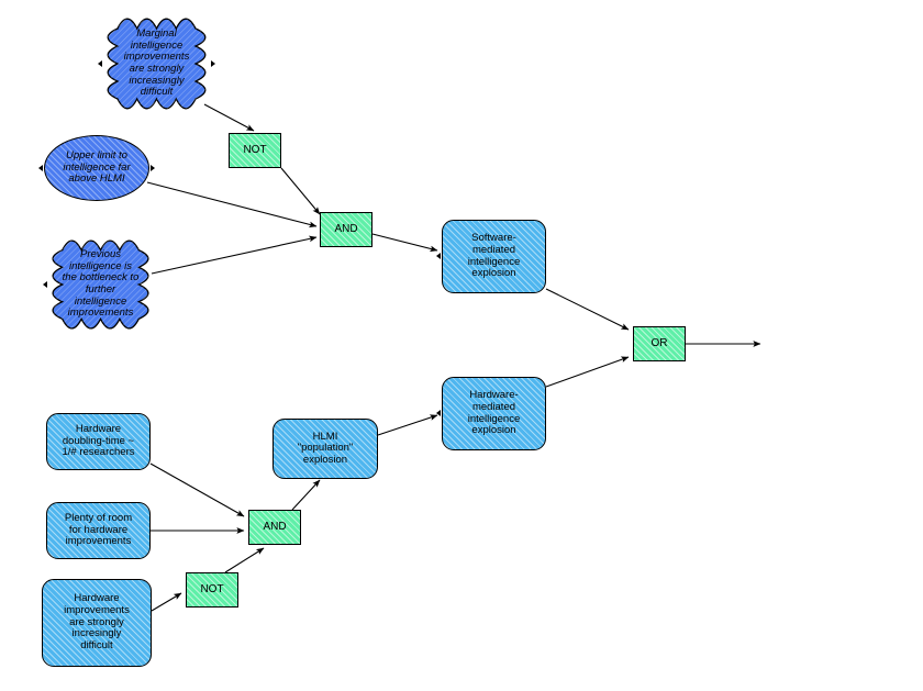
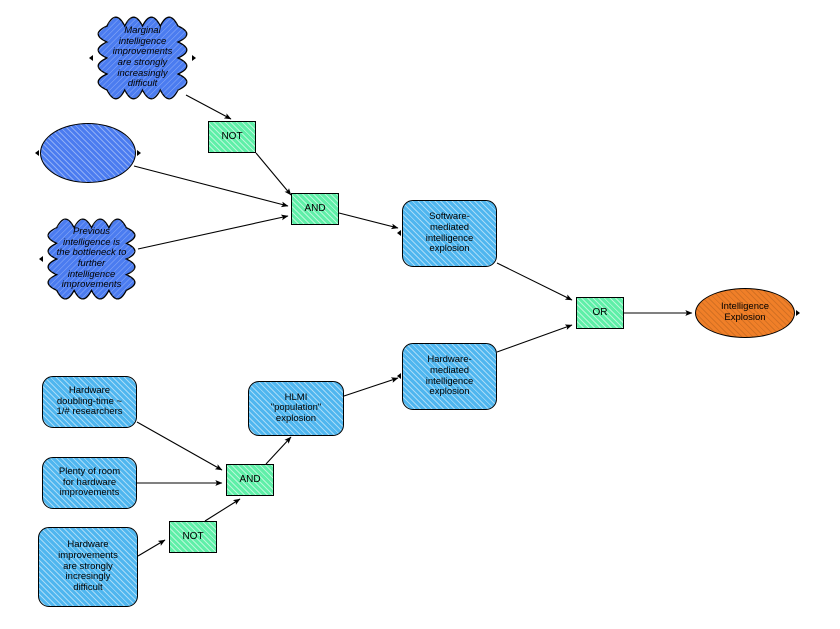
  Marginal
  intelligence
  improvements
  are strongly
  increasingly
  difficult
- Upper limit to
- intelligence far
- above HLMI
  Previous
  intelligence is
  the bottleneck to
  further
  intelligence
  improvements
  NOT
  AND
  Software-
  mediated
  intelligence
  explosion
  Hardware-
  mediated
  intelligence
  explosion
  OR
+ Intelligence
+ Explosion
  HLMI
  "population"
  explosion
  Hardware
  doubling-time ~
  1/# researchers
  Plenty of room
  for hardware
  improvements
  Hardware
  improvements
  are strongly
  incresingly
  difficult
  NOT
  AND
